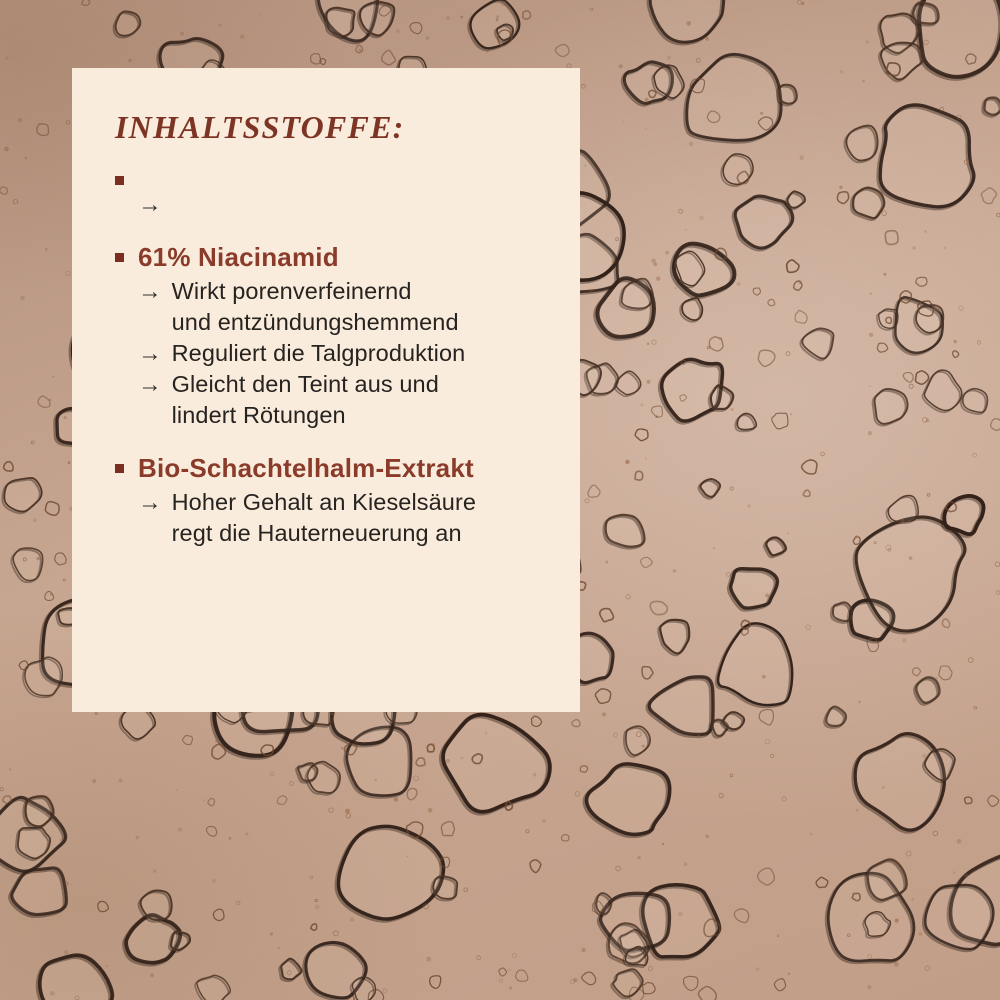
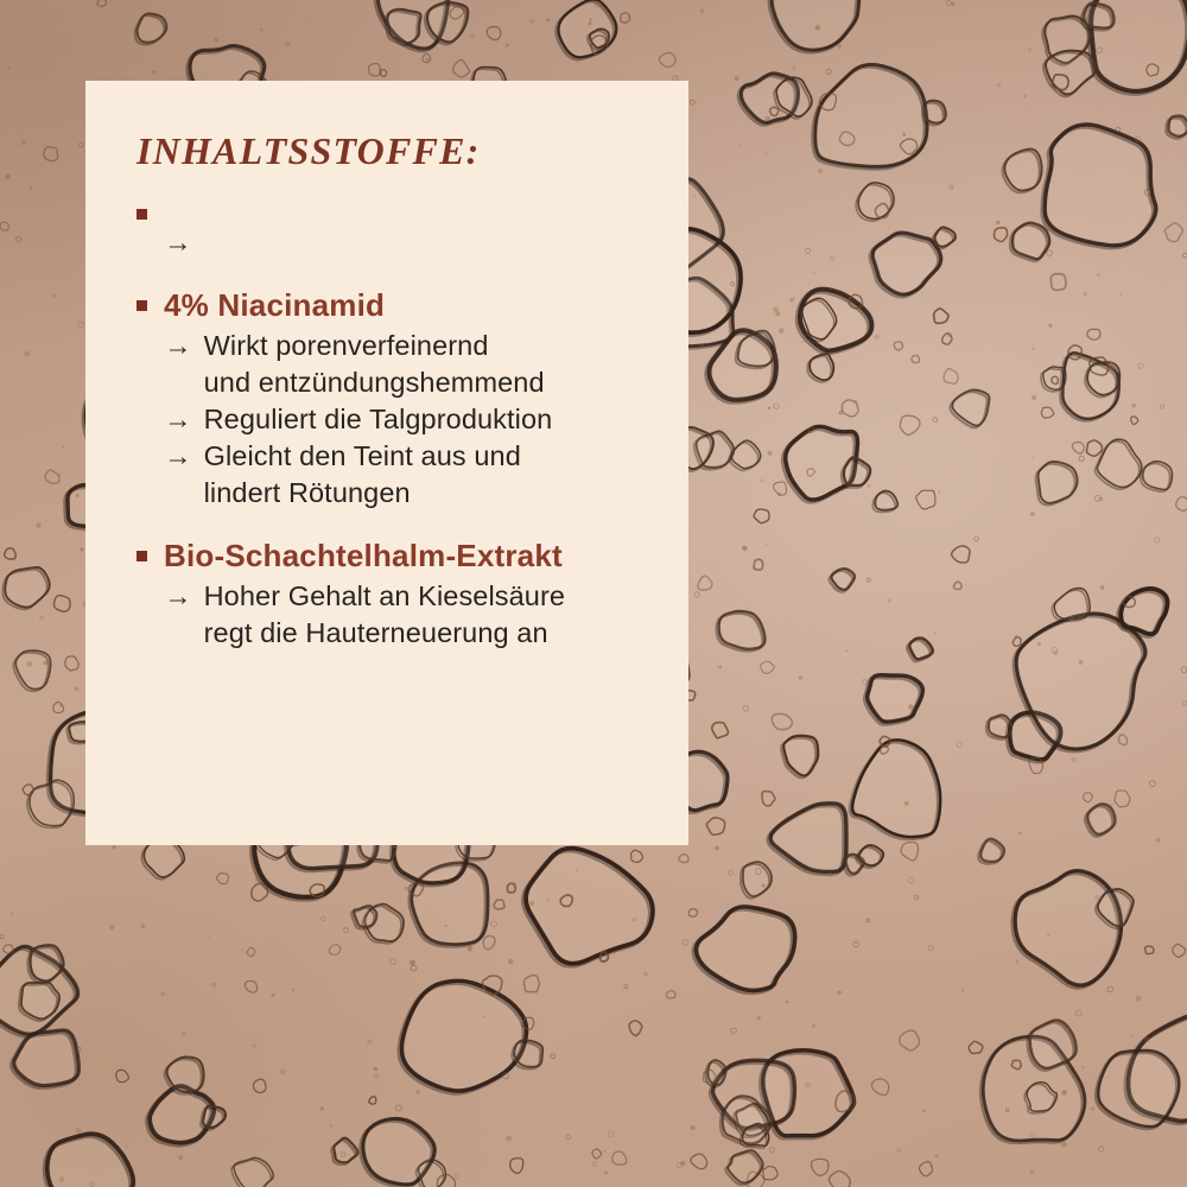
  INHALTSSTOFFE:
  →
- 61% Niacinamid
+ 4% Niacinamid
  →
  Wirkt porenverfeinernd
  und entzündungshemmend
  →
  Reguliert die Talgproduktion
  →
  Gleicht den Teint aus und
  lindert Rötungen
  Bio-Schachtelhalm-Extrakt
  →
  Hoher Gehalt an Kieselsäure
  regt die Hauterneuerung an
